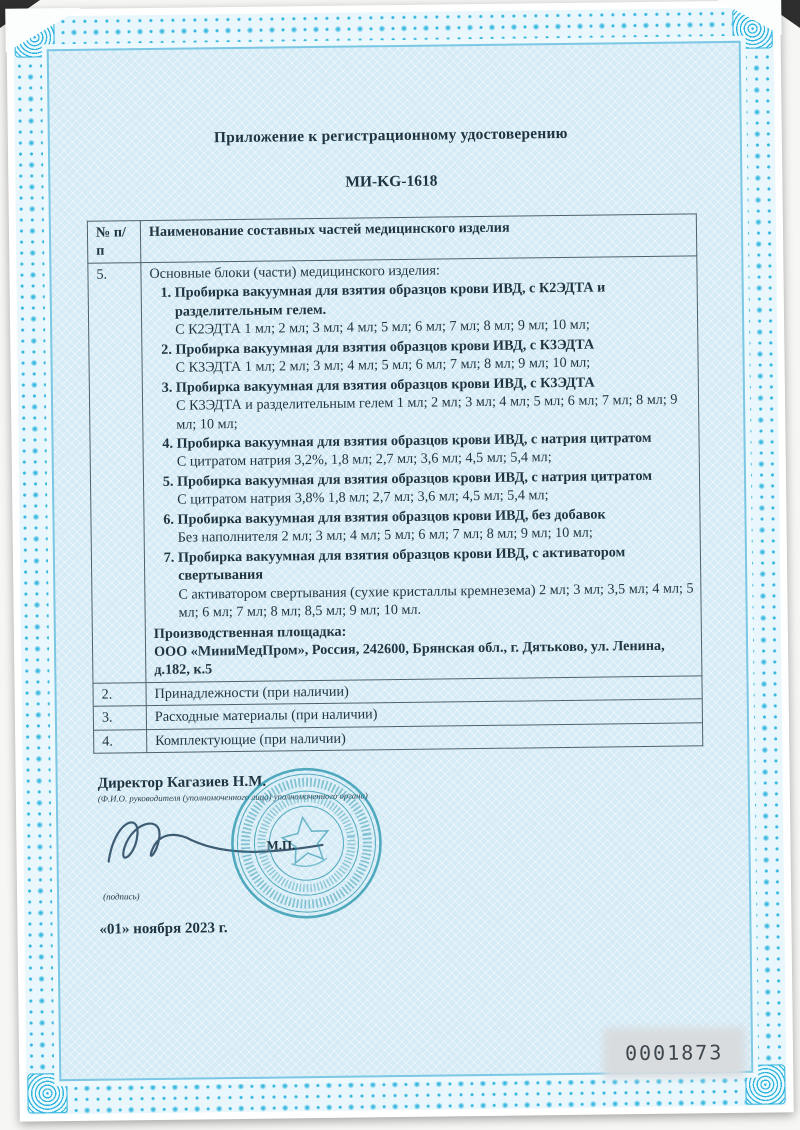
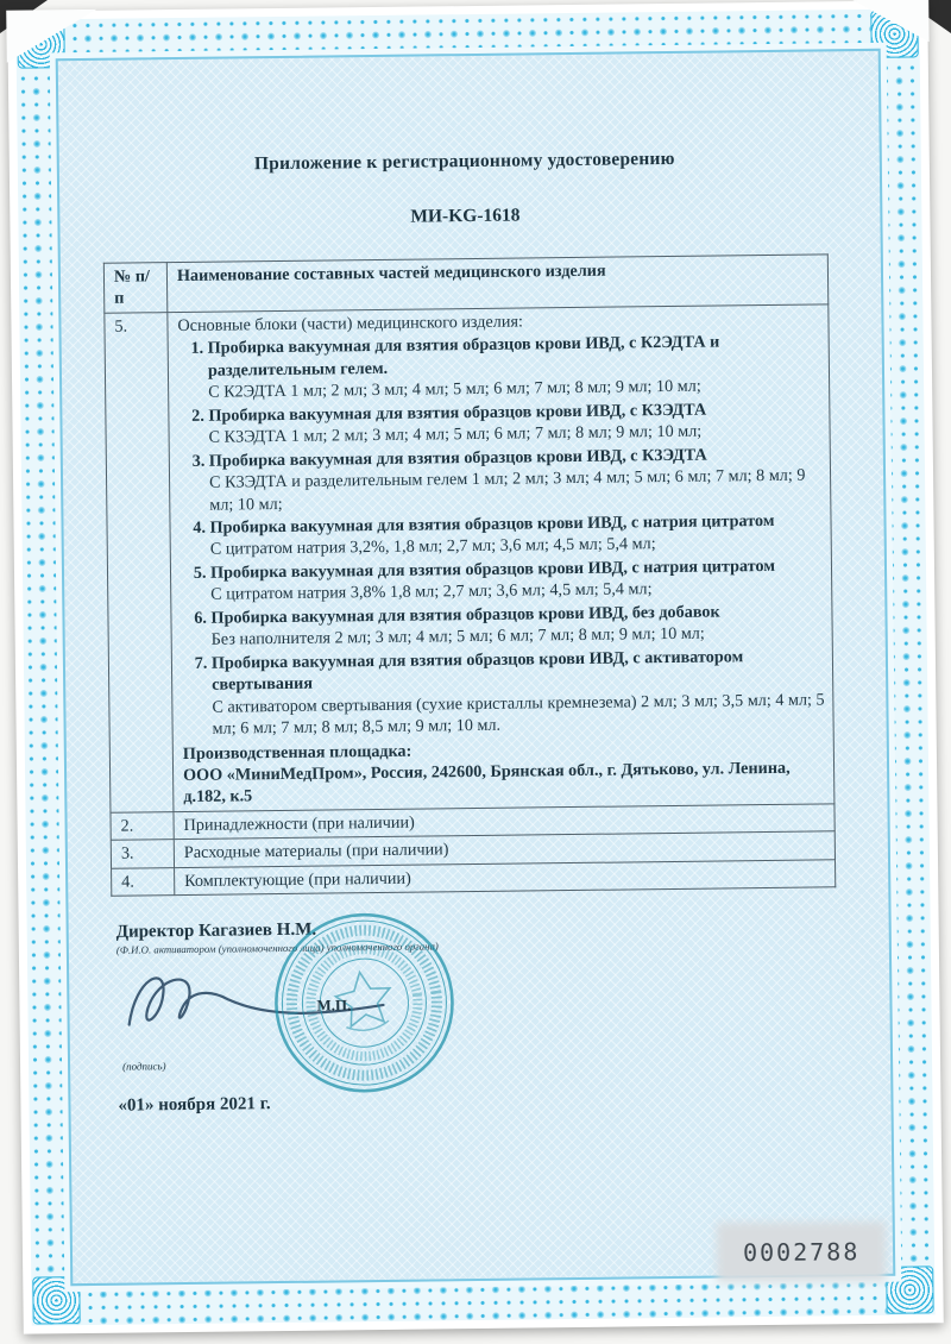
  Приложение к регистрационному удостоверению
  МИ-KG-1618
  № п/п	Наименование составных частей медицинского изделия
  5.	Основные блоки (части) медицинского изделия: Пробирка вакуумная для взятия образцов крови ИВД, с К2ЭДТА и разделительным гелем. С К2ЭДТА 1 мл; 2 мл; 3 мл; 4 мл; 5 мл; 6 мл; 7 мл; 8 мл; 9 мл; 10 мл; Пробирка вакуумная для взятия образцов крови ИВД, с К3ЭДТА С К3ЭДТА 1 мл; 2 мл; 3 мл; 4 мл; 5 мл; 6 мл; 7 мл; 8 мл; 9 мл; 10 мл; Пробирка вакуумная для взятия образцов крови ИВД, с К3ЭДТА С К3ЭДТА и разделительным гелем 1 мл; 2 мл; 3 мл; 4 мл; 5 мл; 6 мл; 7 мл; 8 мл; 9 мл; 10 мл; Пробирка вакуумная для взятия образцов крови ИВД, с натрия цитратом С цитратом натрия 3,2%, 1,8 мл; 2,7 мл; 3,6 мл; 4,5 мл; 5,4 мл; Пробирка вакуумная для взятия образцов крови ИВД, с натрия цитратом С цитратом натрия 3,8% 1,8 мл; 2,7 мл; 3,6 мл; 4,5 мл; 5,4 мл; Пробирка вакуумная для взятия образцов крови ИВД, без добавок Без наполнителя 2 мл; 3 мл; 4 мл; 5 мл; 6 мл; 7 мл; 8 мл; 9 мл; 10 мл; Пробирка вакуумная для взятия образцов крови ИВД, с активатором свертывания С активатором свертывания (сухие кристаллы кремнезема) 2 мл; 3 мл; 3,5 мл; 4 мл; 5 мл; 6 мл; 7 мл; 8 мл; 8,5 мл; 9 мл; 10 мл. Производственная площадка: ООО «МиниМедПром», Россия, 242600, Брянская обл., г. Дятьково, ул. Ленина, д.182, к.5
  2.	Принадлежности (при наличии)
  3.	Расходные материалы (при наличии)
  4.	Комплектующие (при наличии)
  Директор Кагазиев Н.М.
- (Ф.И.О. руководителя (уполномоченного лица) уполномоченного органа)
+ (Ф.И.О. активатором (уполномоченного лица) уполномоченного органа)
  М.П.
  (подпись)
- «01» ноября 2023 г.
+ «01» ноября 2021 г.
- 0001873
+ 0002788
